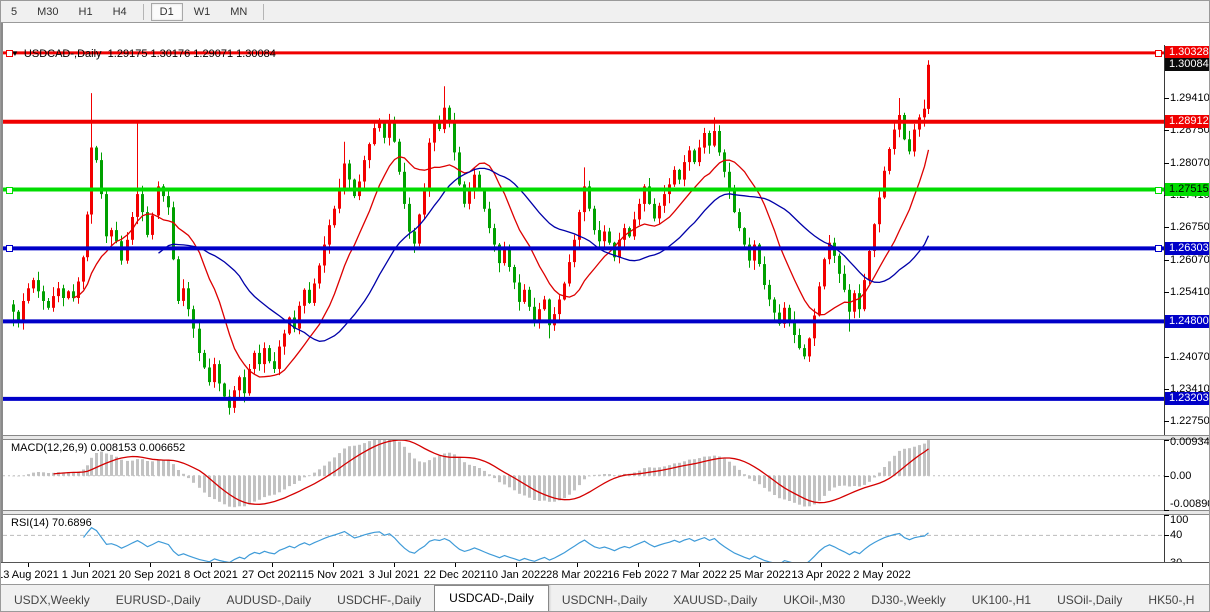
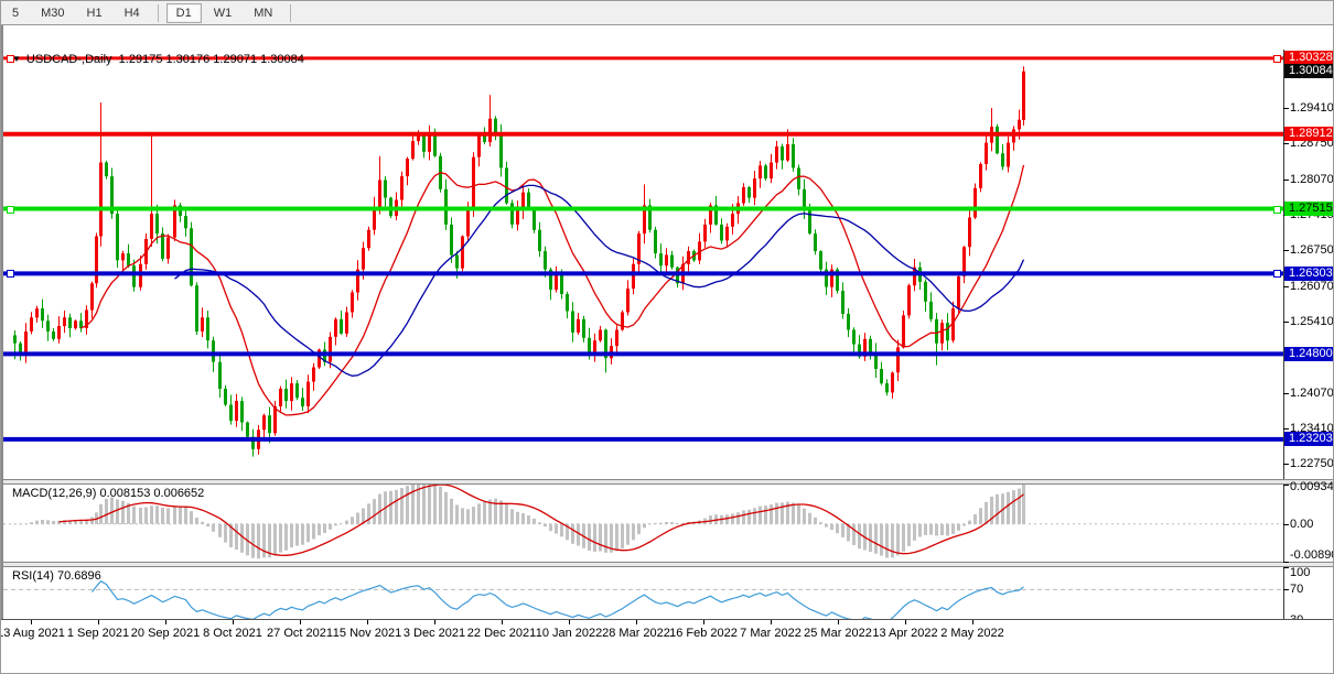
  5
  M30
  H1
  H4
  D1
  W1
  MN
  ▼ USDCAD-,Daily 1.29175 1.30176 1.29071 1.30084
  MACD(12,26,9) 0.008153 0.006652
  RSI(14) 70.6896
  1.29410
  1.28750
  1.28070
  1.26750
  1.26070
  1.25410
  1.24070
  1.23410
  1.22750
  0.00934
  0.00
  -0.0089
  100
- 40
+ 70
  1.30328
  1.30084
  1.28912
  1.27515
  1.26303
  1.24800
  1.23203
  13 Aug 2021
- 1 Jun 2021
+ 1 Sep 2021
  20 Sep 2021
  8 Oct 2021
  27 Oct 2021
  15 Nov 2021
- 3 Jul 2021
+ 3 Dec 2021
  22 Dec 2021
  10 Jan 2022
  28 Mar 2022
  16 Feb 2022
  7 Mar 2022
  25 Mar 2022
  13 Apr 2022
  2 May 2022
- USDX,Weekly
- EURUSD-,Daily
- AUDUSD-,Daily
- USDCHF-,Daily
- USDCAD-,Daily
- USDCNH-,Daily
- XAUUSD-,Daily
- UKOil-,M30
- DJ30-,Weekly
- UK100-,H1
- USOil-,Daily
- HK50-,H
